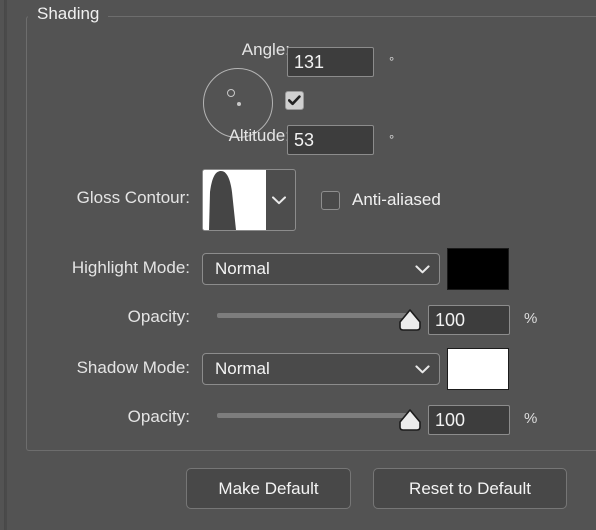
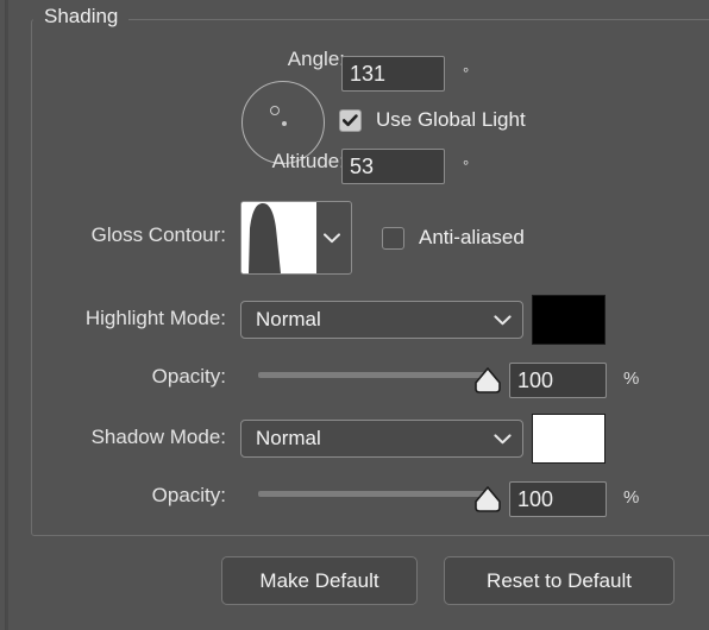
  Shading
  Angle
  131
  °
+ Use Global Light
  Altitude
  53
  °
  Gloss Contour:
  Anti-aliased
  Highlight Mode:
  Normal
  Opacity:
  100
  %
  Shadow Mode:
  Normal
  Opacity:
  100
  %
  Make Default
  Reset to Default
